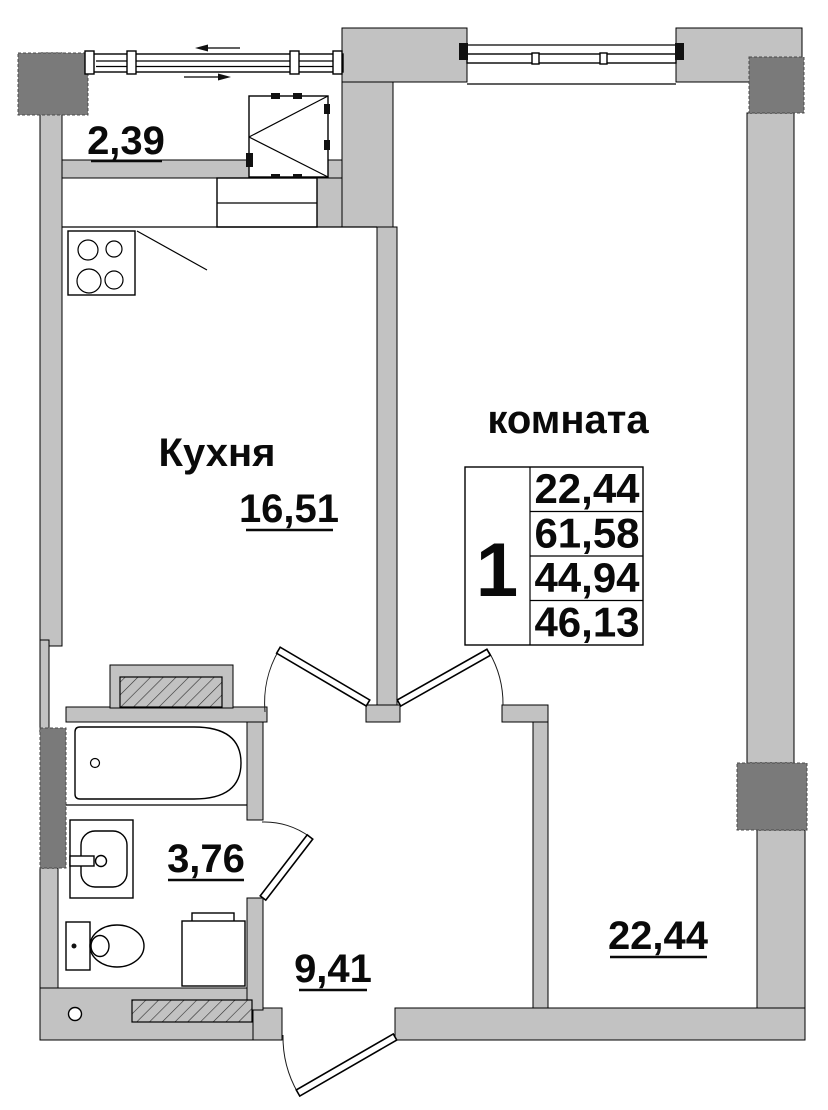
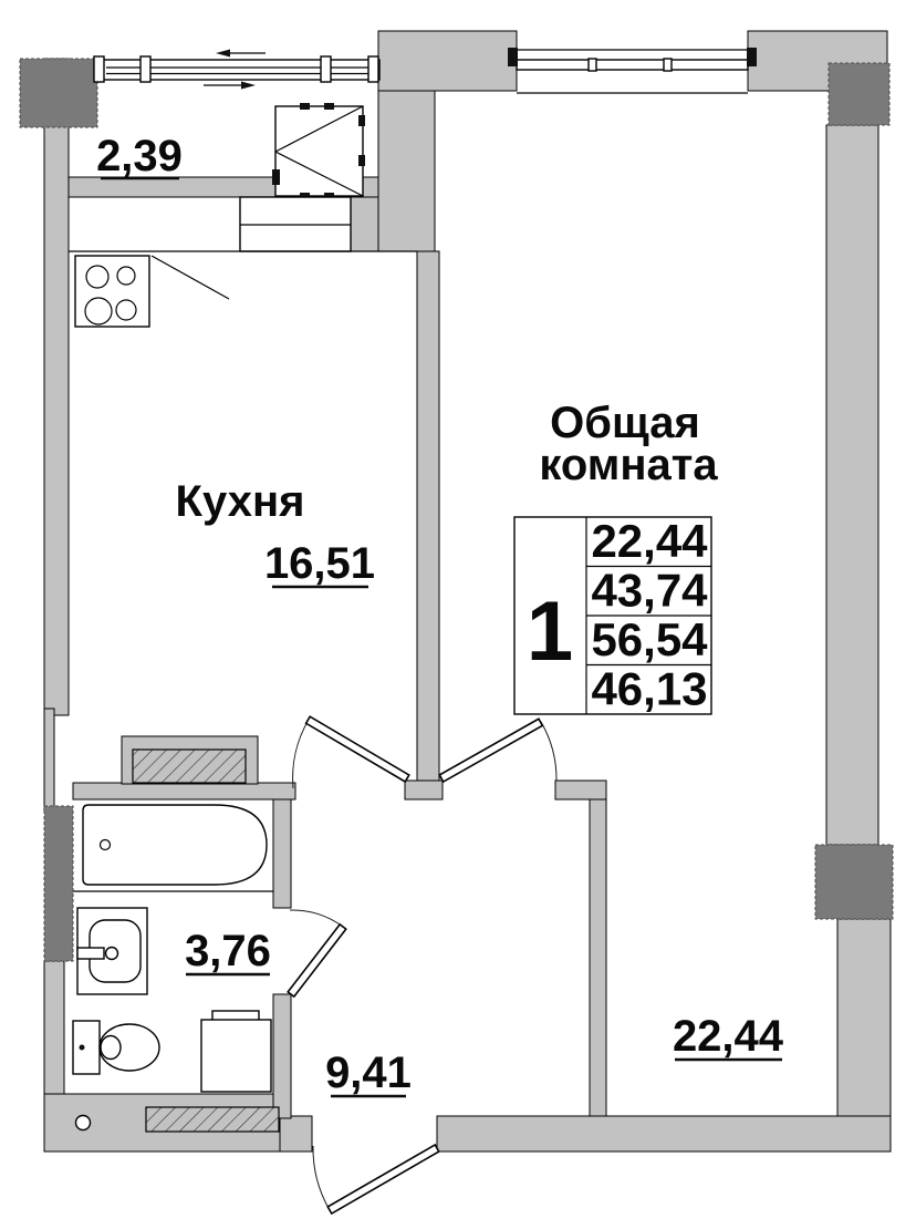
  2,39
  Кухня
  16,51
+ Общая
  комната
  1
  22,44
- 61,58
+ 43,74
- 44,94
+ 56,54
  46,13
  22,44
  3,76
  9,41
